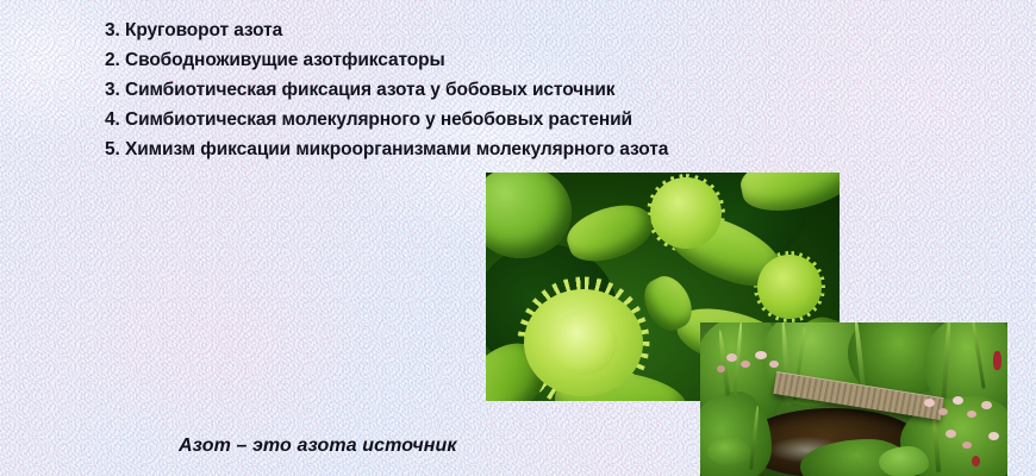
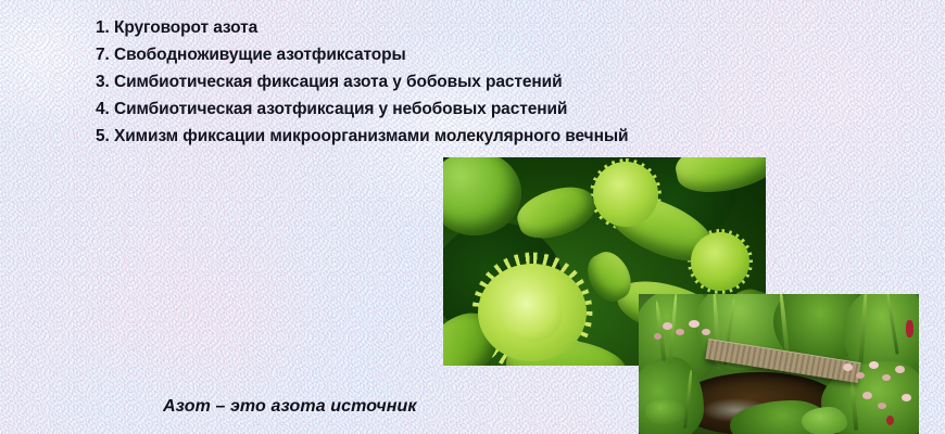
- 3. Круговорот азота
+ 1. Круговорот азота
- 2. Свободноживущие азотфиксаторы
+ 7. Свободноживущие азотфиксаторы
- 3. Симбиотическая фиксация азота у бобовых источник
+ 3. Симбиотическая фиксация азота у бобовых растений
- 4. Симбиотическая молекулярного у небобовых растений
+ 4. Симбиотическая азотфиксация у небобовых растений
- 5. Химизм фиксации микроорганизмами молекулярного азота
+ 5. Химизм фиксации микроорганизмами молекулярного вечный
  Азот – это азота источник
